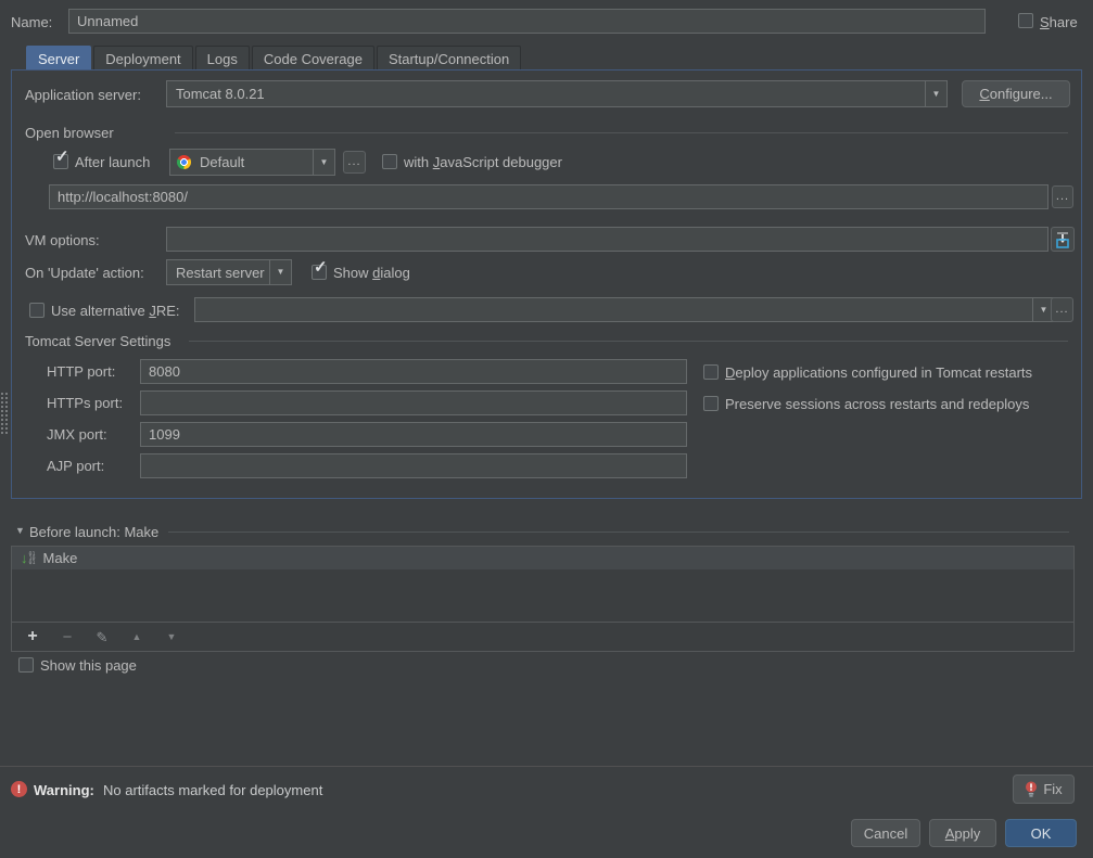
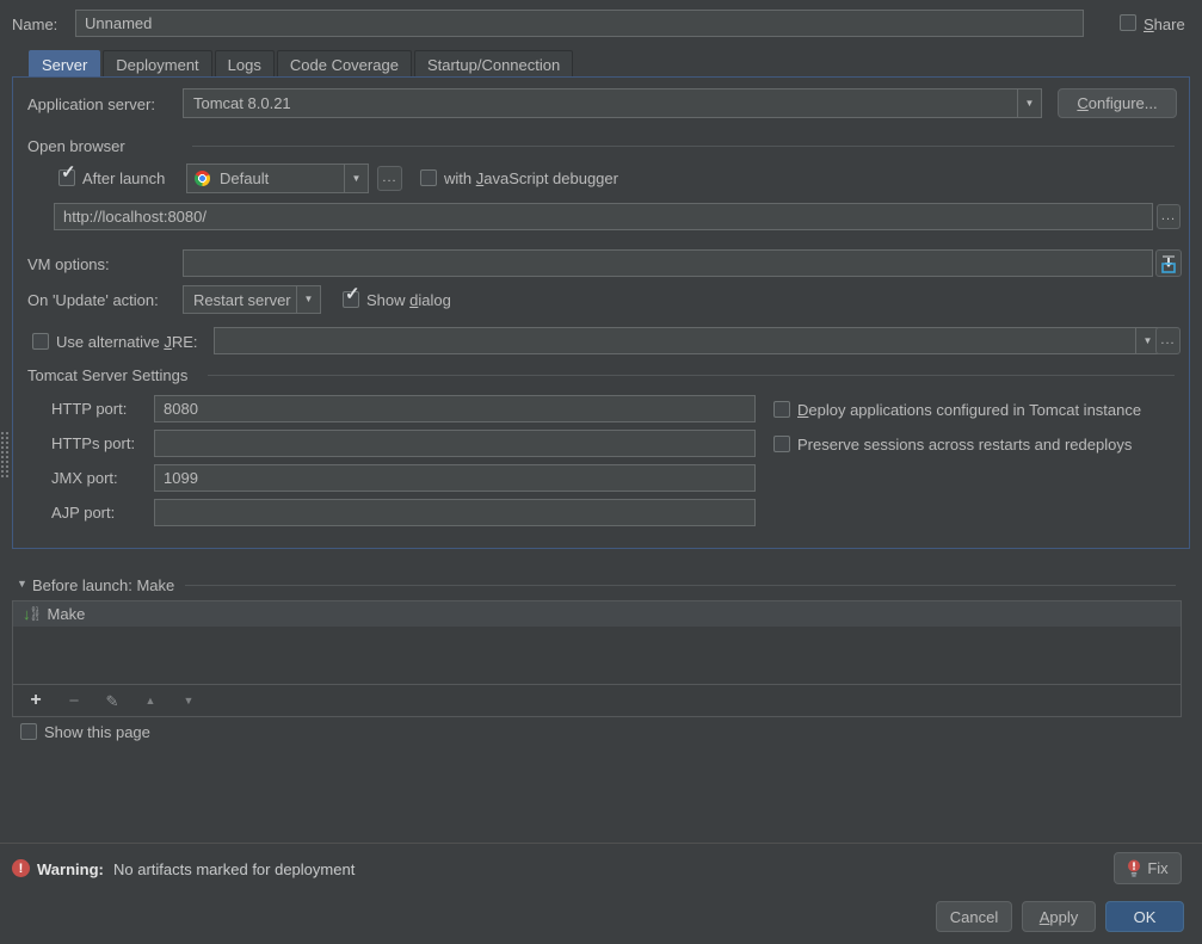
  Name:
  Unnamed
  Share
  Server
  Deployment
  Logs
  Code Coverage
  Startup/Connection
  Application server:
  Tomcat 8.0.21
  ▼
  Configure...
  Open browser
  ✓
  After launch
  Default
  ▼
  ...
  with JavaScript debugger
  http://localhost:8080/
  ...
  VM options:
  On 'Update' action:
  Restart server
  ▼
  ✓
  Show dialog
  Use alternative JRE:
  ▼
  ...
  Tomcat Server Settings
  HTTP port:
  8080
  HTTPs port:
  JMX port:
  1099
  AJP port:
- Deploy applications configured in Tomcat restarts
+ Deploy applications configured in Tomcat instance
  Preserve sessions across restarts and redeploys
  ▼
  Before launch: Make
  ↓
  Make
  +
  −
  ✎
  ▲
  ▼
  Show this page
  !
  Warning:
  No artifacts marked for deployment
  Fix
  Cancel
  Apply
  OK
